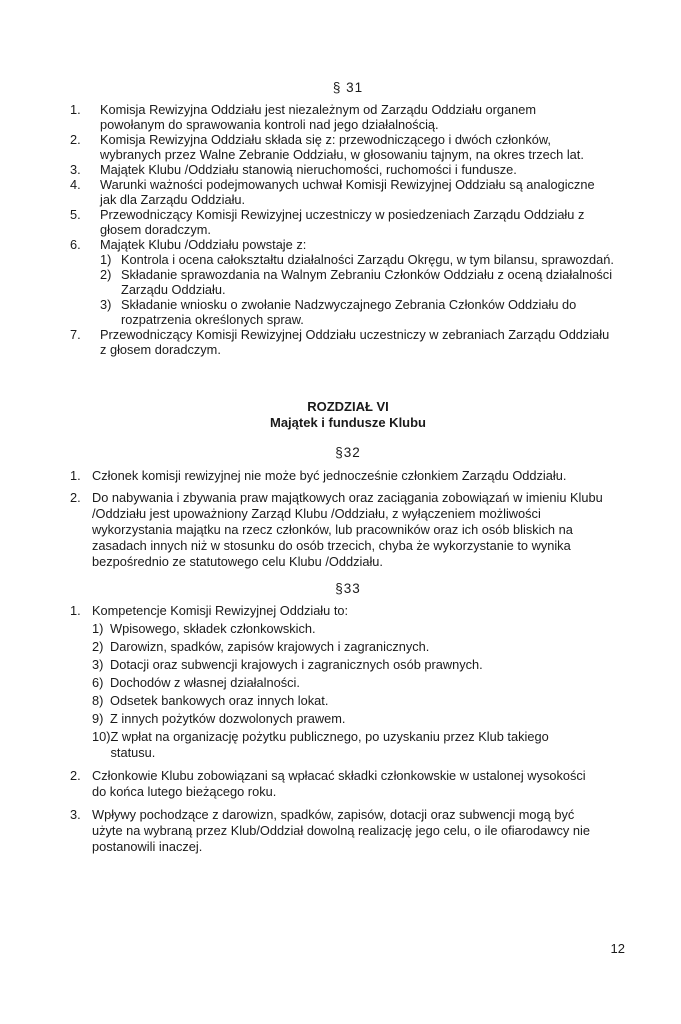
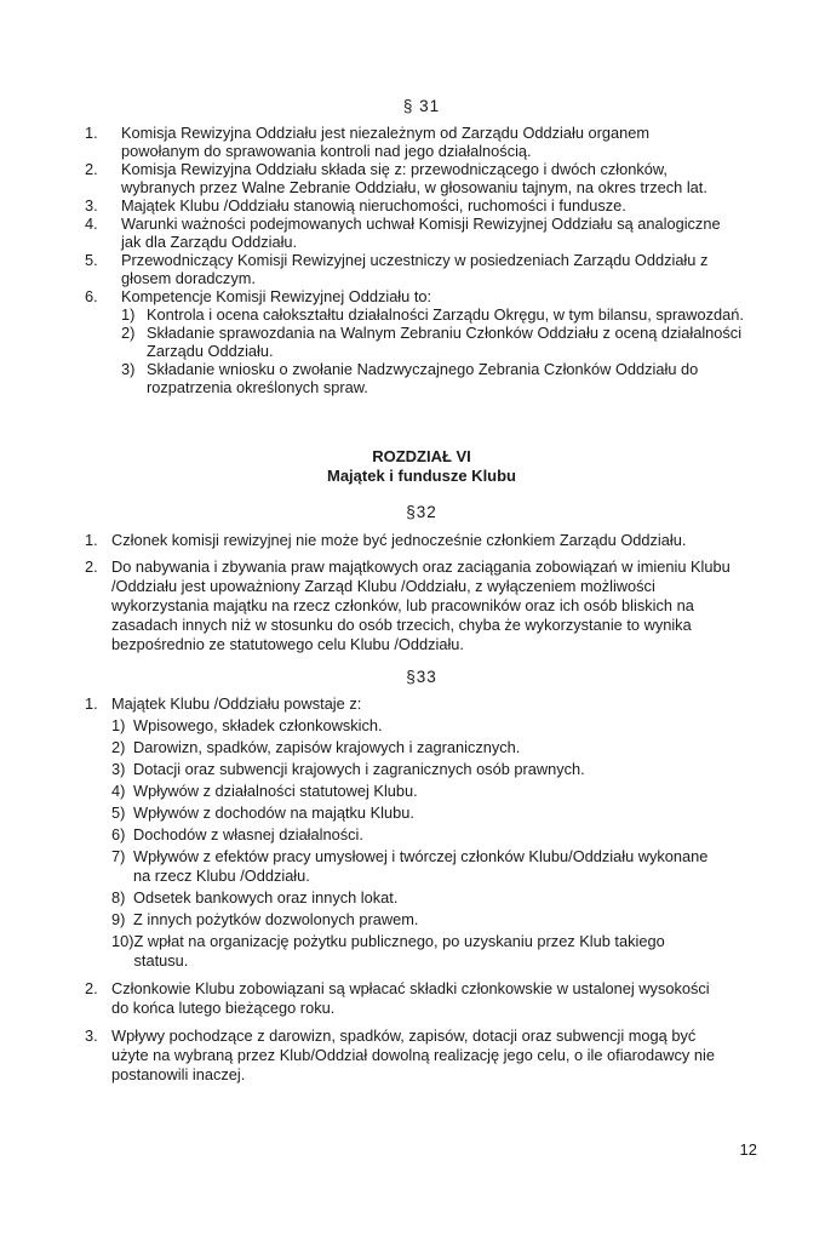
  § 31
  1.
  Komisja Rewizyjna Oddziału jest niezależnym od Zarządu Oddziału organem
  powołanym do sprawowania kontroli nad jego działalnością.
  2.
  Komisja Rewizyjna Oddziału składa się z: przewodniczącego i dwóch członków,
  wybranych przez Walne Zebranie Oddziału, w głosowaniu tajnym, na okres trzech lat.
  3.
  Majątek Klubu /Oddziału stanowią nieruchomości, ruchomości i fundusze.
  4.
  Warunki ważności podejmowanych uchwał Komisji Rewizyjnej Oddziału są analogiczne
  jak dla Zarządu Oddziału.
  5.
  Przewodniczący Komisji Rewizyjnej uczestniczy w posiedzeniach Zarządu Oddziału z
  głosem doradczym.
  6.
- Majątek Klubu /Oddziału powstaje z:
+ Kompetencje Komisji Rewizyjnej Oddziału to:
  1)
  Kontrola i ocena całokształtu działalności Zarządu Okręgu, w tym bilansu, sprawozdań.
  2)
  Składanie sprawozdania na Walnym Zebraniu Członków Oddziału z oceną działalności
  Zarządu Oddziału.
  3)
  Składanie wniosku o zwołanie Nadzwyczajnego Zebrania Członków Oddziału do
  rozpatrzenia określonych spraw.
- 7.
- Przewodniczący Komisji Rewizyjnej Oddziału uczestniczy w zebraniach Zarządu Oddziału
- z głosem doradczym.
  ROZDZIAŁ VI
  Majątek i fundusze Klubu
  §32
  1.
  Członek komisji rewizyjnej nie może być jednocześnie członkiem Zarządu Oddziału.
  2.
  Do nabywania i zbywania praw majątkowych oraz zaciągania zobowiązań w imieniu Klubu
  /Oddziału jest upoważniony Zarząd Klubu /Oddziału, z wyłączeniem możliwości
  wykorzystania majątku na rzecz członków, lub pracowników oraz ich osób bliskich na
  zasadach innych niż w stosunku do osób trzecich, chyba że wykorzystanie to wynika
  bezpośrednio ze statutowego celu Klubu /Oddziału.
  §33
  1.
- Kompetencje Komisji Rewizyjnej Oddziału to:
+ Majątek Klubu /Oddziału powstaje z:
  1)
  Wpisowego, składek członkowskich.
  2)
  Darowizn, spadków, zapisów krajowych i zagranicznych.
  3)
  Dotacji oraz subwencji krajowych i zagranicznych osób prawnych.
+ 4)
+ Wpływów z działalności statutowej Klubu.
+ 5)
+ Wpływów z dochodów na majątku Klubu.
  6)
  Dochodów z własnej działalności.
+ 7)
+ Wpływów z efektów pracy umysłowej i twórczej członków Klubu/Oddziału wykonane
+ na rzecz Klubu /Oddziału.
  8)
  Odsetek bankowych oraz innych lokat.
  9)
  Z innych pożytków dozwolonych prawem.
  10)
  Z wpłat na organizację pożytku publicznego, po uzyskaniu przez Klub takiego
  statusu.
  2.
  Członkowie Klubu zobowiązani są wpłacać składki członkowskie w ustalonej wysokości
  do końca lutego bieżącego roku.
  3.
  Wpływy pochodzące z darowizn, spadków, zapisów, dotacji oraz subwencji mogą być
  użyte na wybraną przez Klub/Oddział dowolną realizację jego celu, o ile ofiarodawcy nie
  postanowili inaczej.
  12
